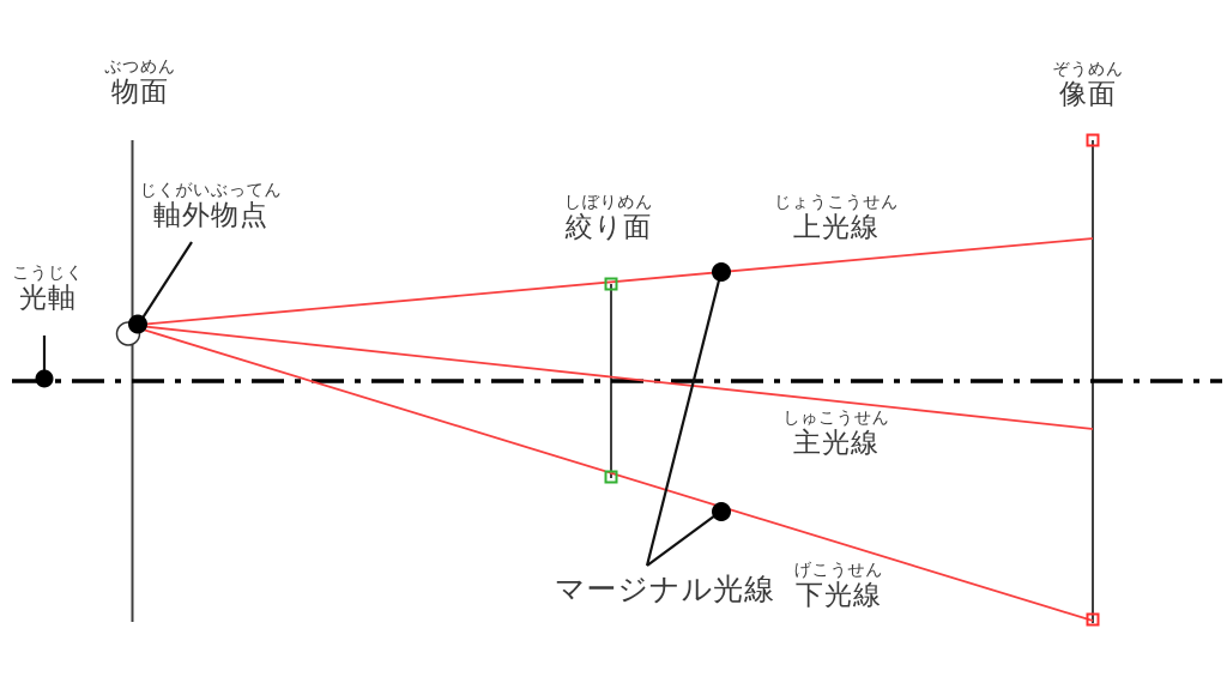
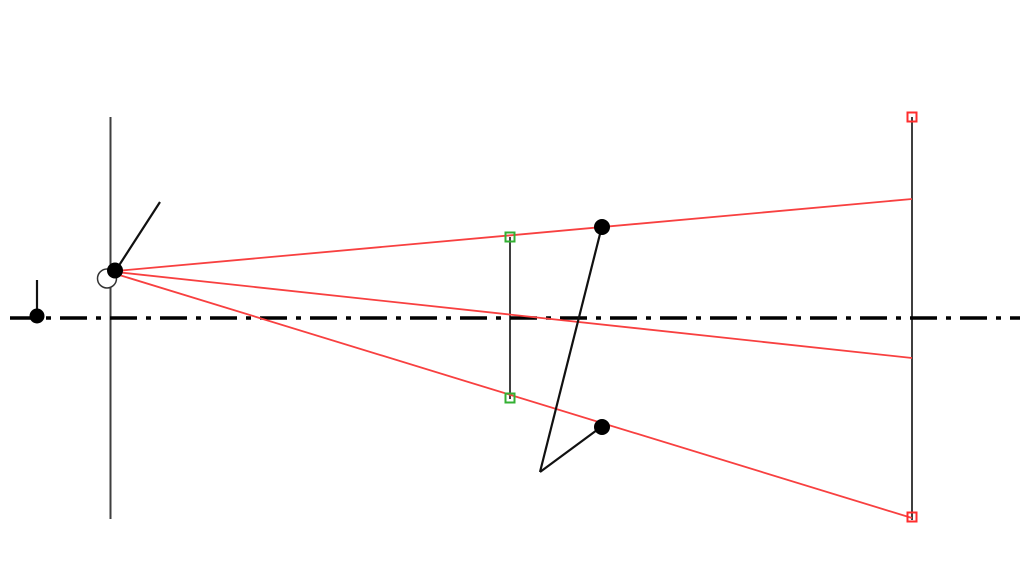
- ぶつめん
- 物面
- じくがいぶってん
- 軸外物点
- こうじく
- 光軸
- しぼりめん
- 絞り面
- じょうこうせん
- 上光線
- しゅこうせん
- 主光線
- げこうせん
- 下光線
- マージナル光線
- ぞうめん
- 像面
